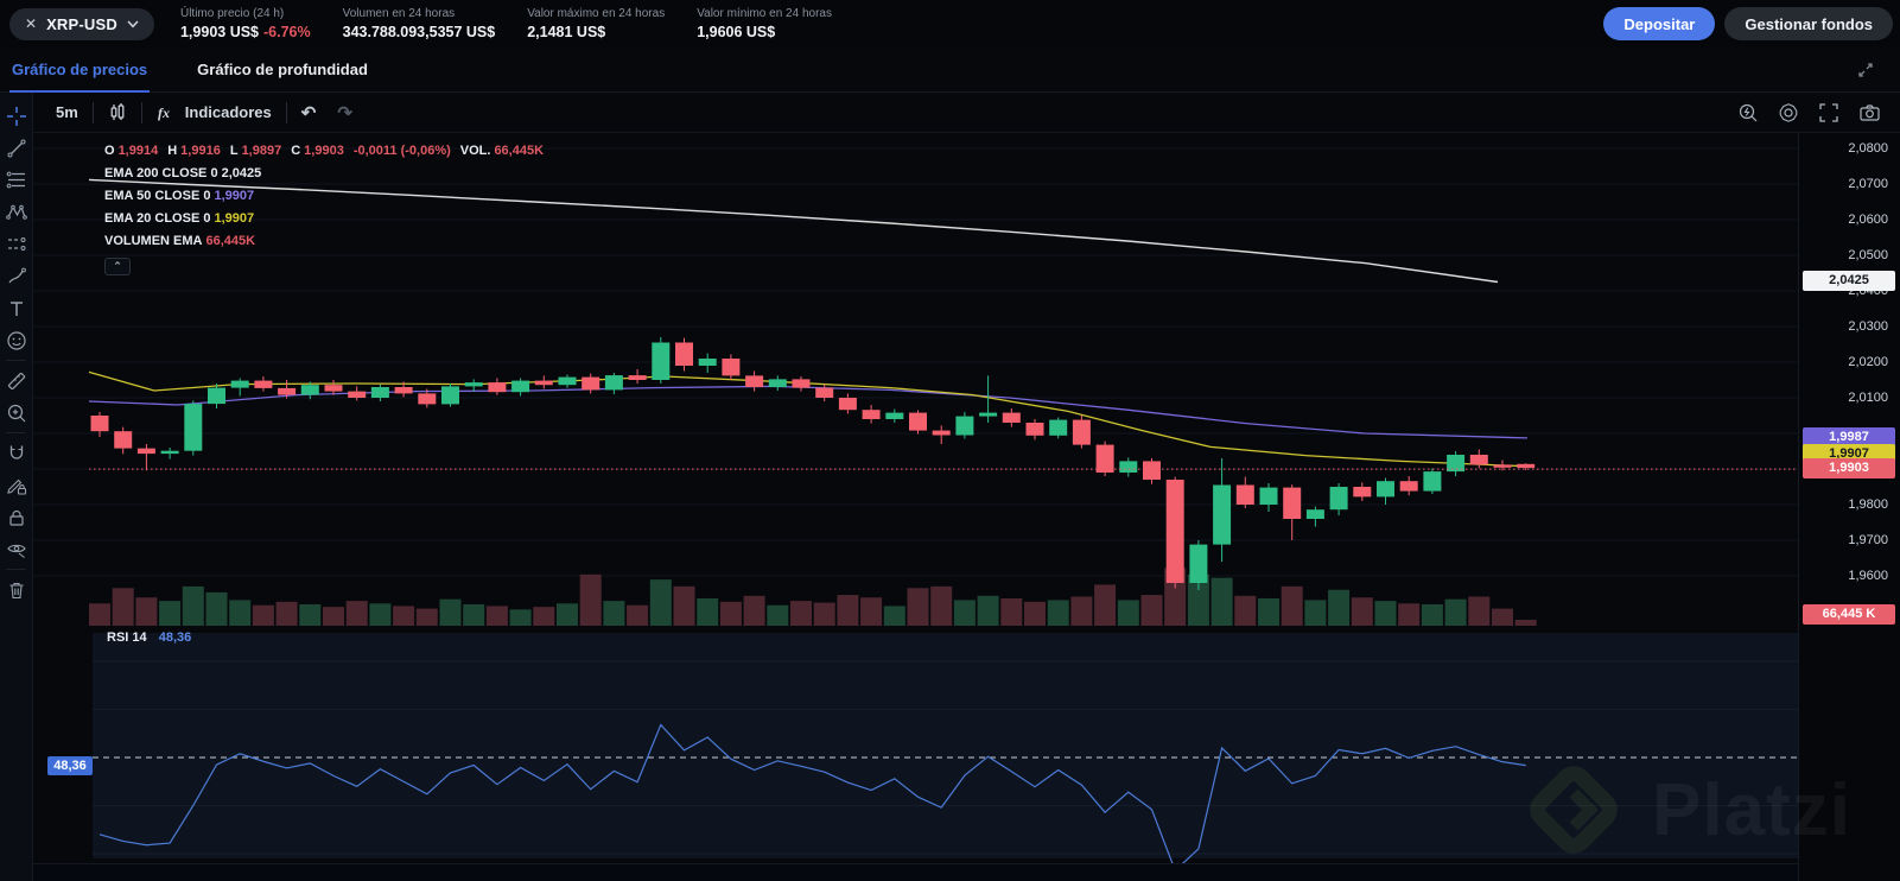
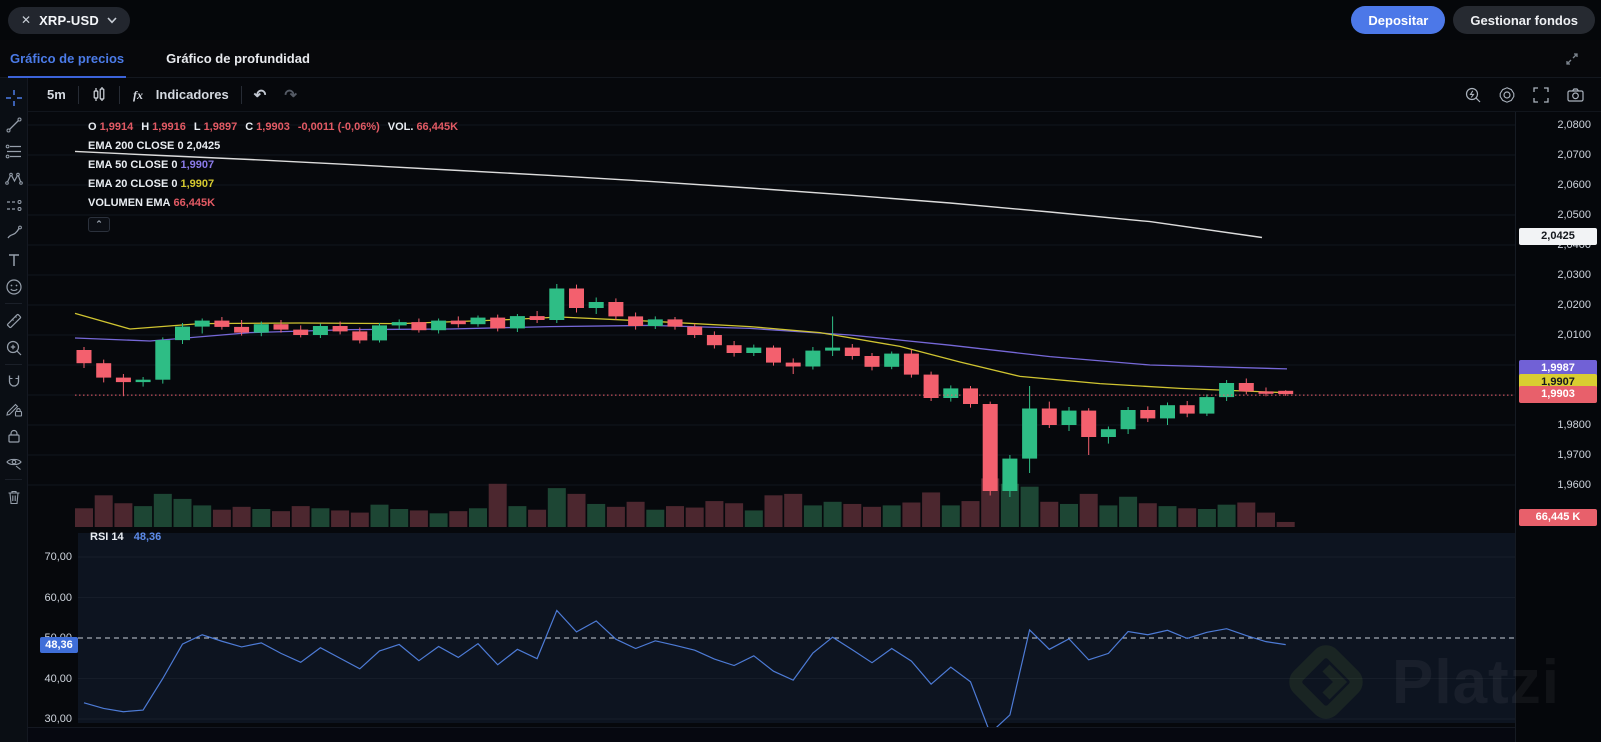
  ✕
  XRP-USD
- Último precio (24 h)
- 1,9903 US$ -6.76%
- Volumen en 24 horas
- 343.788.093,5357 US$
- Valor máximo en 24 horas
- 2,1481 US$
- Valor mínimo en 24 horas
- 1,9606 US$
  Depositar
  Gestionar fondos
  Gráfico de precios
  Gráfico de profundidad
  5m
  fx
  Indicadores
  ↶
  ↷
  O
  1,9914
  H
  1,9916
  L
  1,9897
  C
  1,9903
  -0,0011 (-0,06%)
  VOL.
  66,445K
  EMA 200 CLOSE 0
  2,0425
  EMA 50 CLOSE 0
  1,9907
  EMA 20 CLOSE 0
  1,9907
  VOLUMEN EMA
  66,445K
  ⌃
  RSI 14 48,36
+ 70,00
+ 60,00
+ 40,00
+ 30,00
  48,36
  2,0800
  2,0700
  2,0600
  2,0500
  2,0400
  2,0300
  2,0200
  2,0100
  1,9800
  1,9700
  1,9600
  2,0425
  1,9987
  1,9907
  1,9903
  66,445 K
  Platzi
